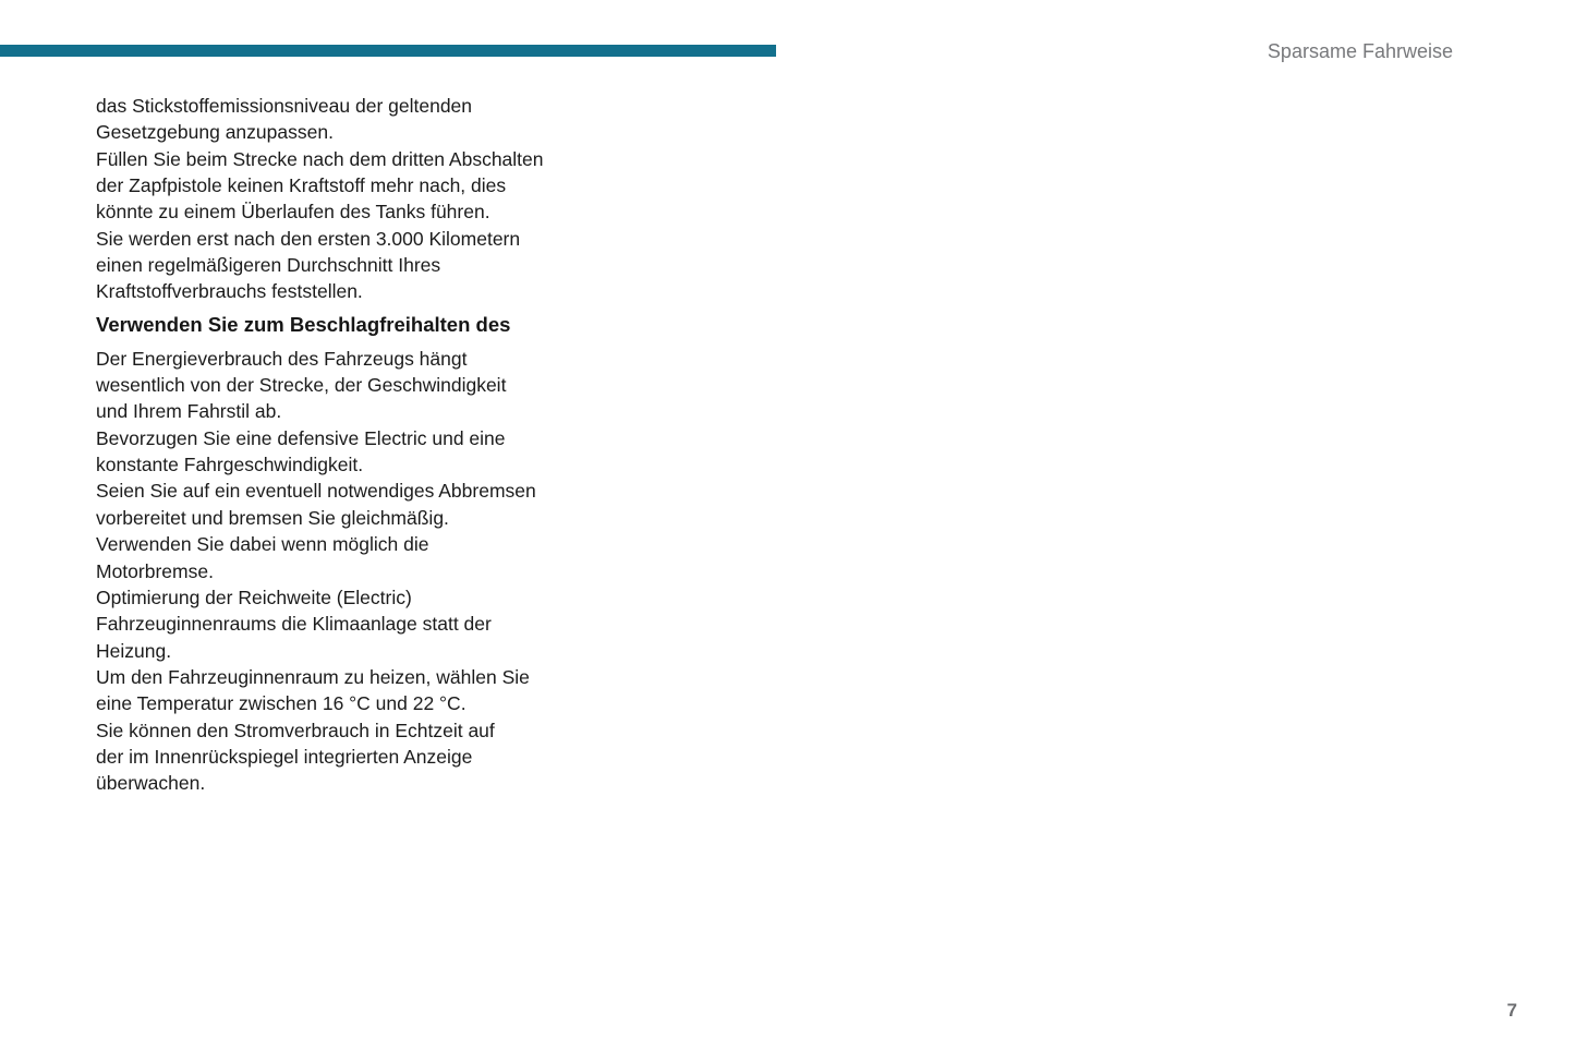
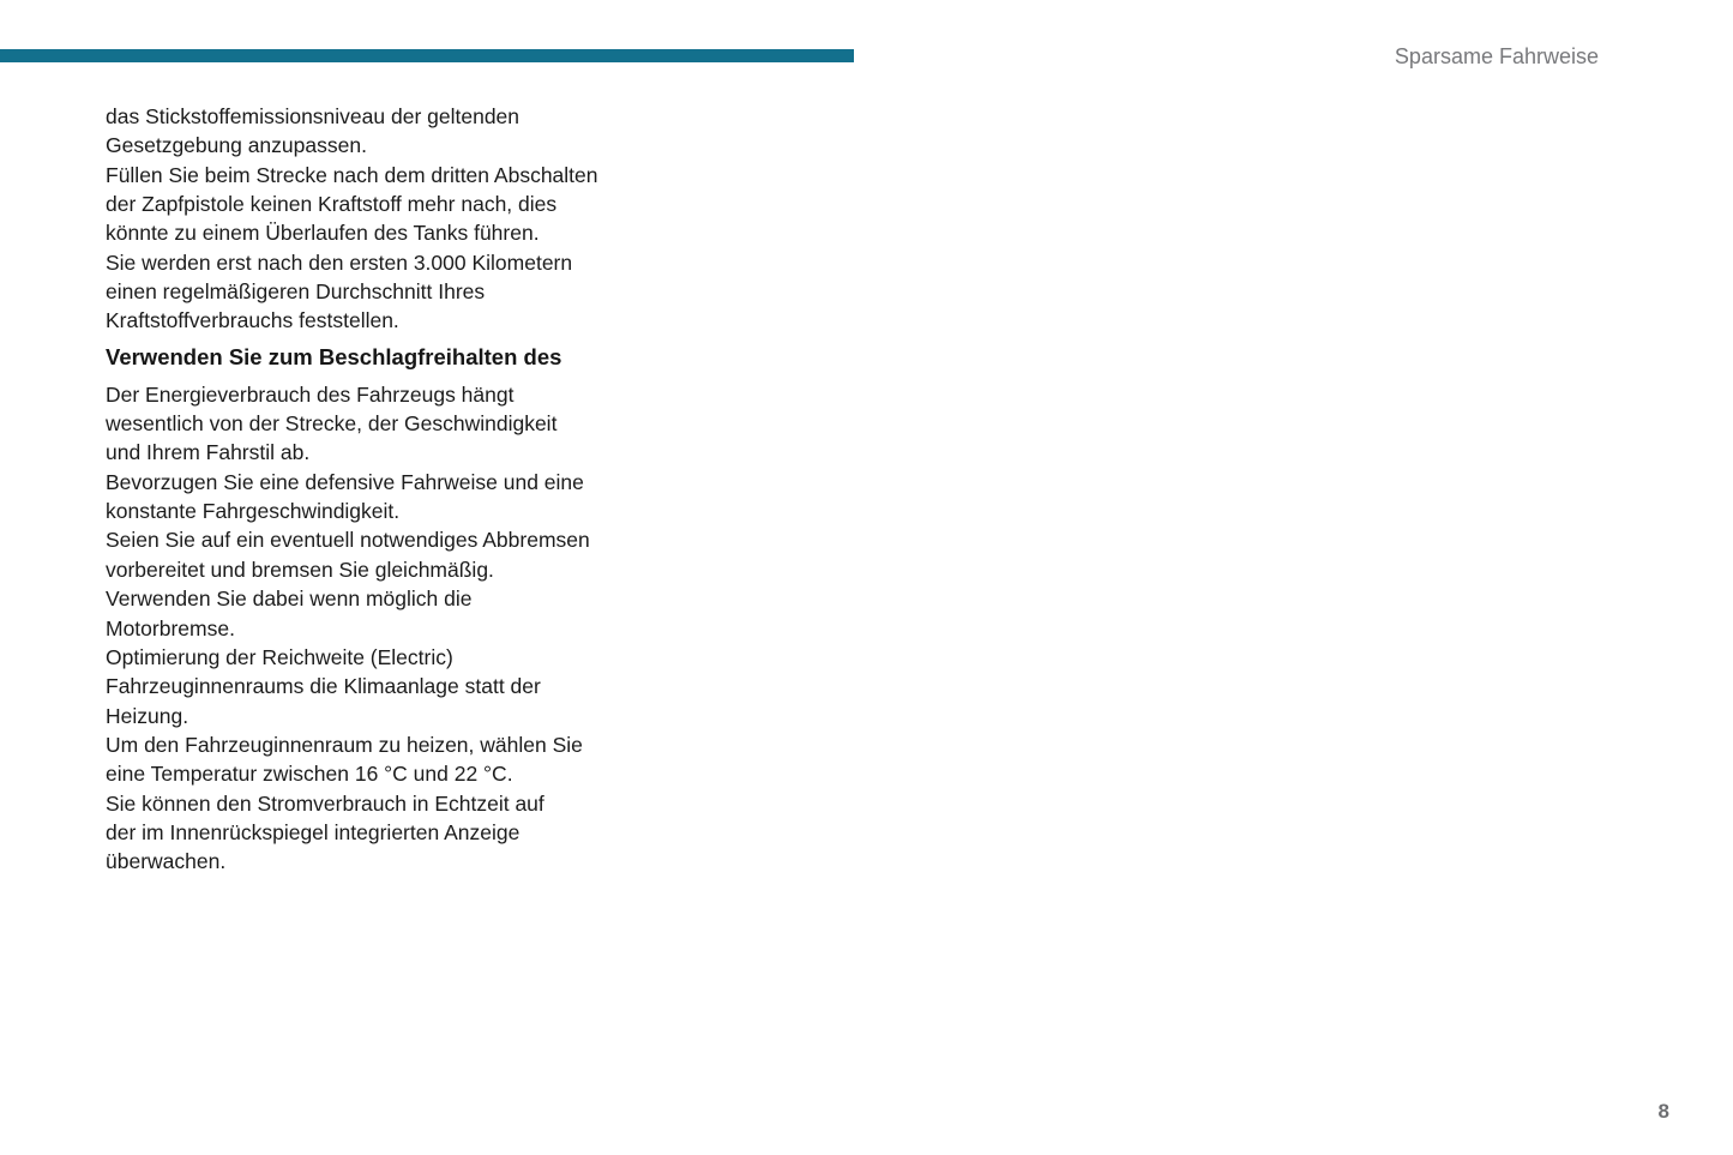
  Sparsame Fahrweise
  das Stickstoffemissionsniveau der geltenden
  Gesetzgebung anzupassen.
  Füllen Sie beim Strecke nach dem dritten Abschalten
  der Zapfpistole keinen Kraftstoff mehr nach, dies
  könnte zu einem Überlaufen des Tanks führen.
  Sie werden erst nach den ersten 3.000 Kilometern
  einen regelmäßigeren Durchschnitt Ihres
  Kraftstoffverbrauchs feststellen.
  Verwenden Sie zum Beschlagfreihalten des
  Der Energieverbrauch des Fahrzeugs hängt
  wesentlich von der Strecke, der Geschwindigkeit
  und Ihrem Fahrstil ab.
- Bevorzugen Sie eine defensive Electric und eine
+ Bevorzugen Sie eine defensive Fahrweise und eine
  konstante Fahrgeschwindigkeit.
  Seien Sie auf ein eventuell notwendiges Abbremsen
  vorbereitet und bremsen Sie gleichmäßig.
  Verwenden Sie dabei wenn möglich die
  Motorbremse.
  Optimierung der Reichweite (Electric)
  Fahrzeuginnenraums die Klimaanlage statt der
  Heizung.
  Um den Fahrzeuginnenraum zu heizen, wählen Sie
  eine Temperatur zwischen 16 °C und 22 °C.
  Sie können den Stromverbrauch in Echtzeit auf
  der im Innenrückspiegel integrierten Anzeige
  überwachen.
- 7
+ 8
